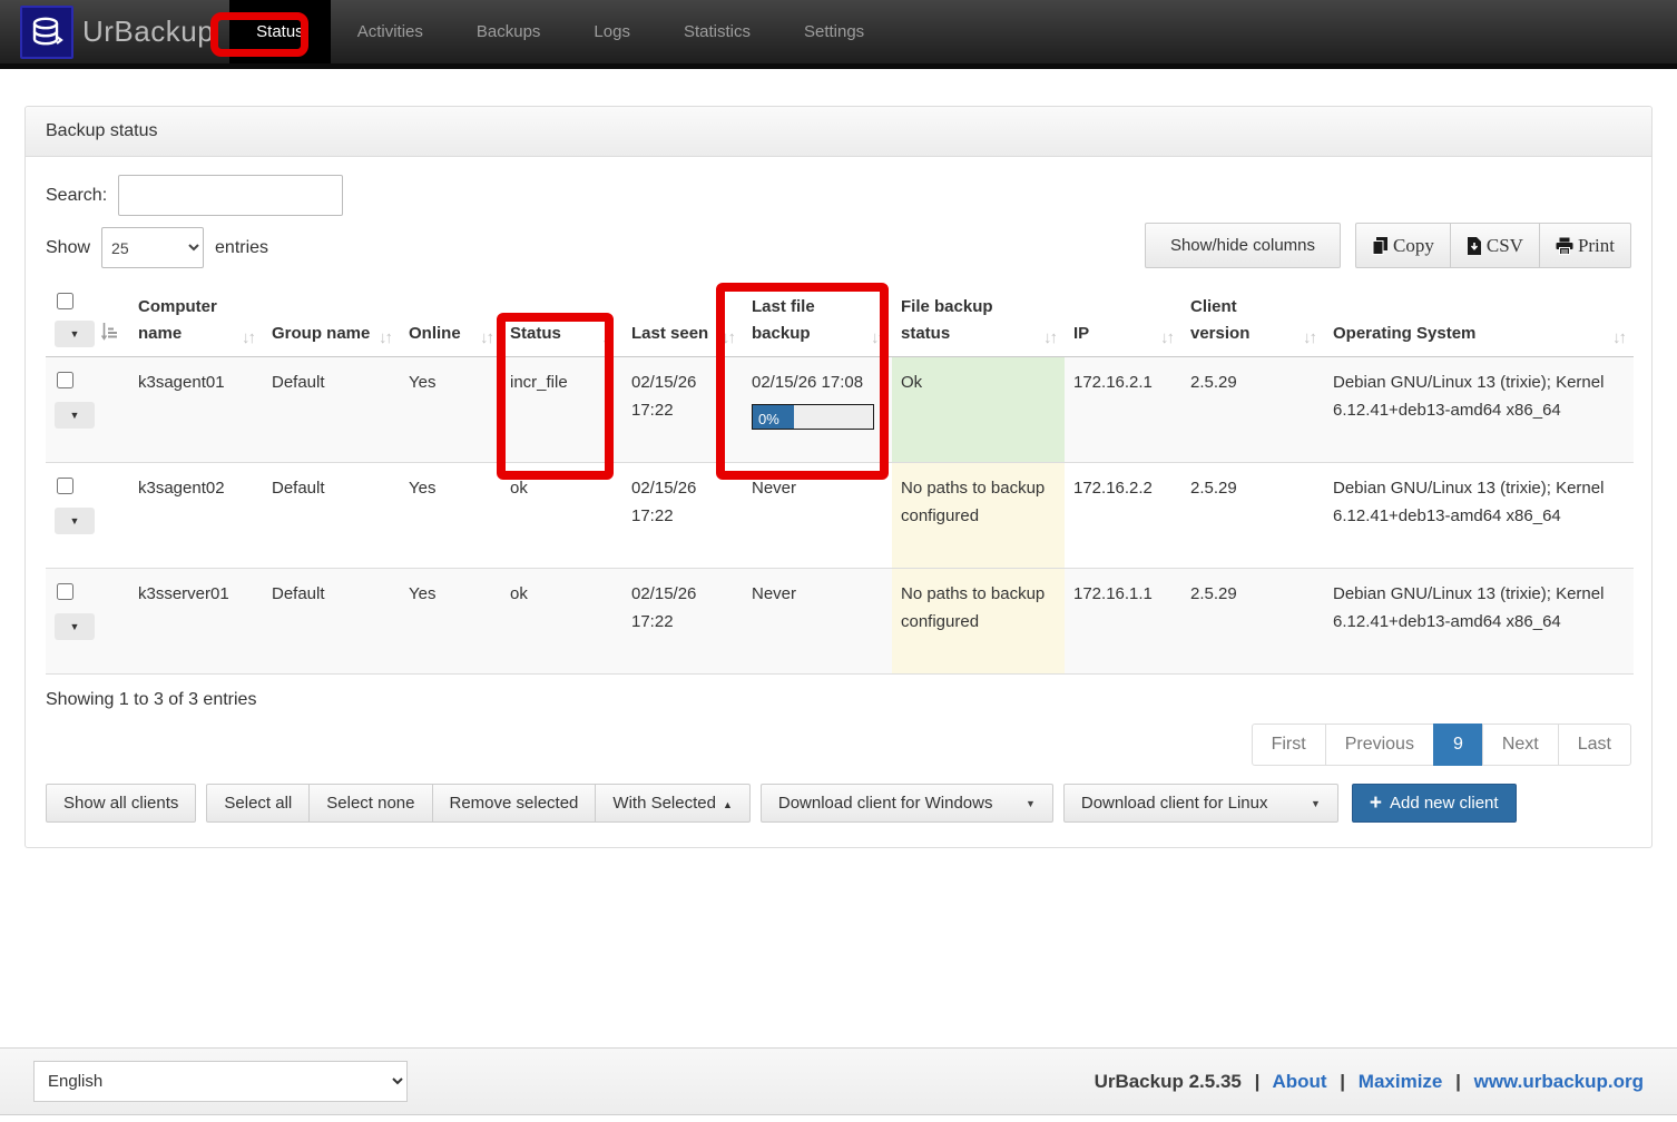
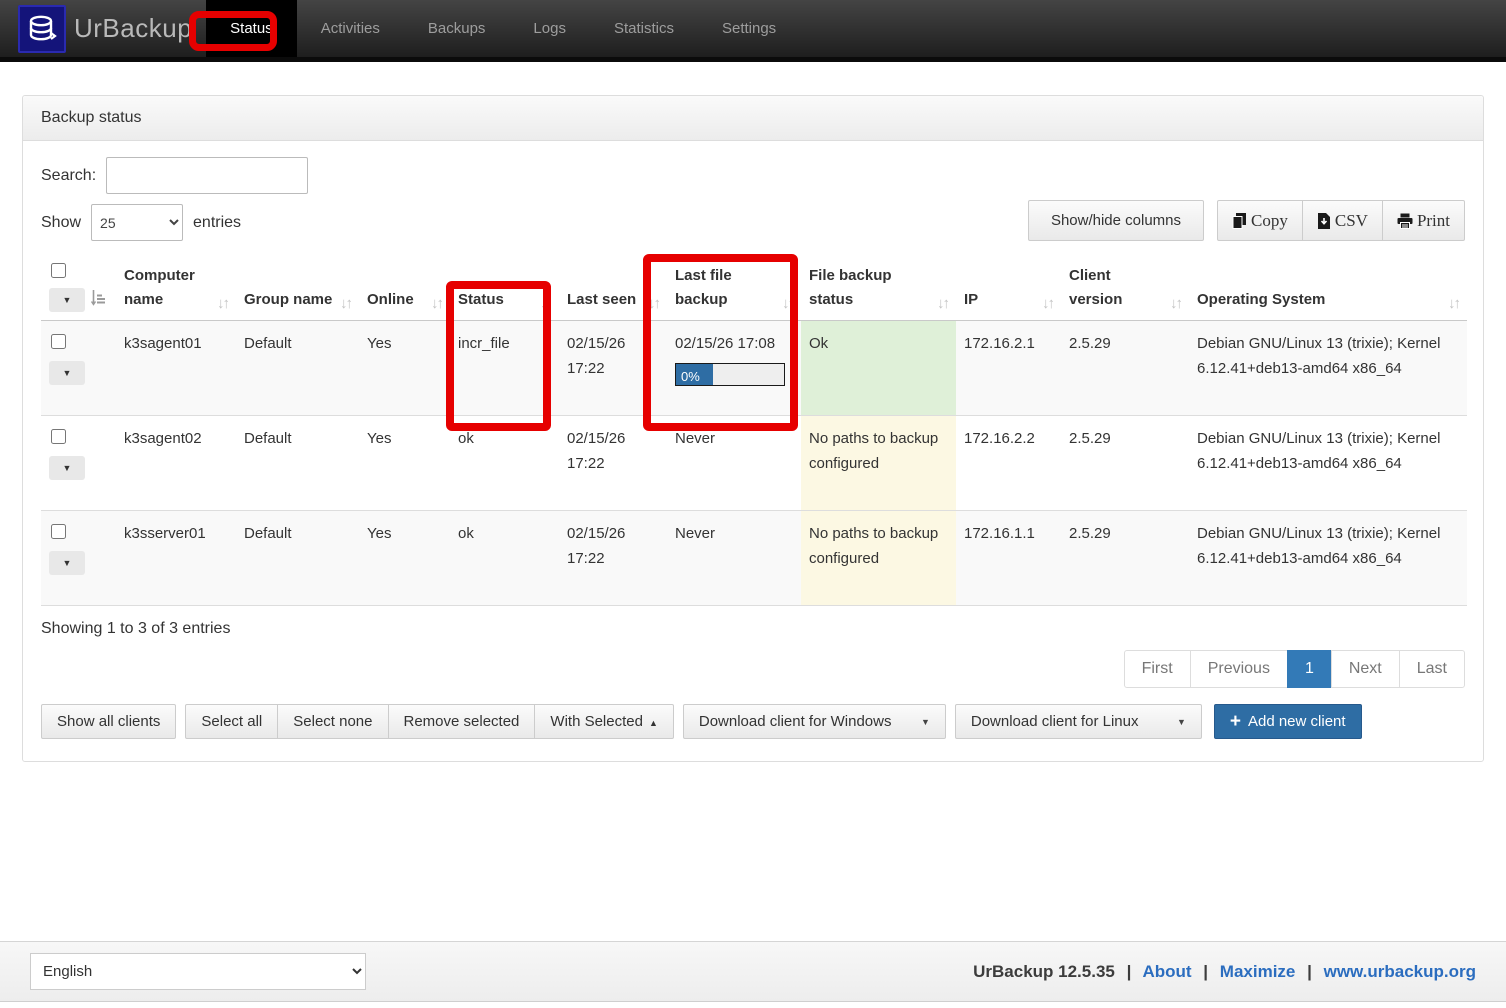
  UrBackup
  Status
  Activities
  Backups
  Logs
  Statistics
  Settings
  Backup status
  Search:
  Show
  25
  entries
  Show/hide columns
  Copy
  CSV
  Print
  ▼	Computer name ↓↑	Group name ↓↑	Online ↓↑	Status ↓↑	Last seen ↓↑	Last file backup ↓↑	File backup status ↓↑	IP ↓↑	Client version ↓↑	Operating System ↓↑
  ▼	k3sagent01	Default	Yes	incr_file	02/15/26 17:22	02/15/26 17:08 0%	Ok	172.16.2.1	2.5.29	Debian GNU/Linux 13 (trixie); Kernel 6.12.41+deb13-amd64 x86_64
  ▼	k3sagent02	Default	Yes	ok	02/15/26 17:22	Never	No paths to backup configured	172.16.2.2	2.5.29	Debian GNU/Linux 13 (trixie); Kernel 6.12.41+deb13-amd64 x86_64
  ▼	k3sserver01	Default	Yes	ok	02/15/26 17:22	Never	No paths to backup configured	172.16.1.1	2.5.29	Debian GNU/Linux 13 (trixie); Kernel 6.12.41+deb13-amd64 x86_64
  Showing 1 to 3 of 3 entries
  First
  Previous
- 9
+ 1
  Next
  Last
  Show all clients
  Select all
  Select none
  Remove selected
  With Selected ▲
  Download client for Windows
  ▼
  Download client for Linux
  ▼
  +
  Add new client
  English
- UrBackup 2.5.35 | About | Maximize | www.urbackup.org
+ UrBackup 12.5.35 | About | Maximize | www.urbackup.org
